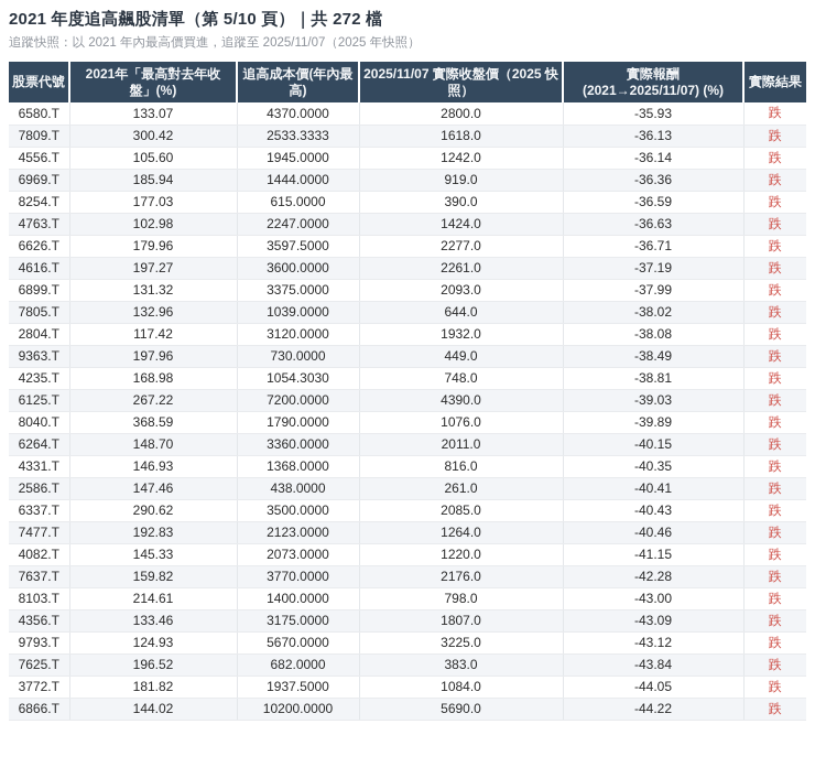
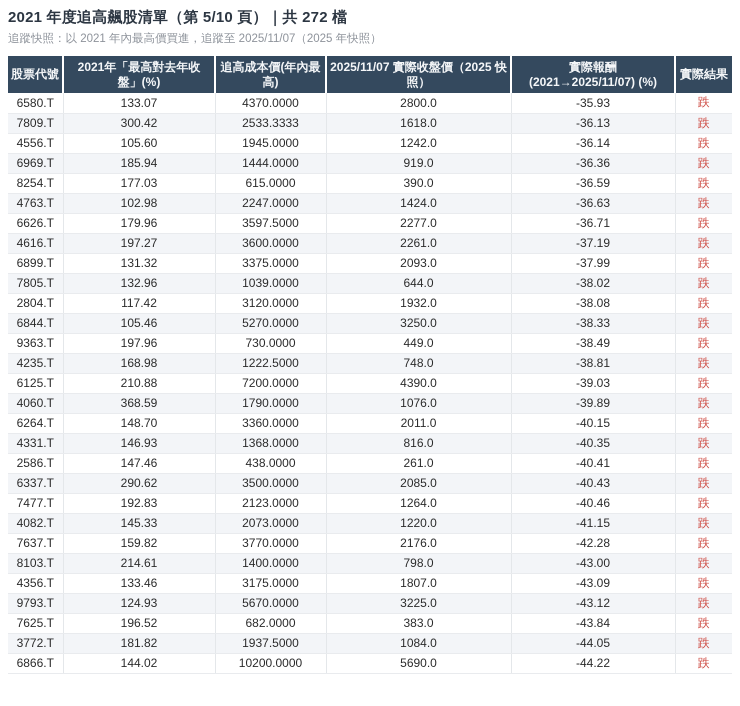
  2021 年度追高飆股清單（第 5/10 頁）｜共 272 檔
  追蹤快照：以 2021 年內最高價買進，追蹤至 2025/11/07（2025 年快照）
  股票代號	2021年「最高對去年收盤」(%)	追高成本價(年內最高)	2025/11/07 實際收盤價（2025 快照）	實際報酬 (2021→2025/11/07) (%)	實際結果
  6580.T	133.07	4370.0000	2800.0	-35.93	跌
  7809.T	300.42	2533.3333	1618.0	-36.13	跌
  4556.T	105.60	1945.0000	1242.0	-36.14	跌
  6969.T	185.94	1444.0000	919.0	-36.36	跌
  8254.T	177.03	615.0000	390.0	-36.59	跌
  4763.T	102.98	2247.0000	1424.0	-36.63	跌
  6626.T	179.96	3597.5000	2277.0	-36.71	跌
  4616.T	197.27	3600.0000	2261.0	-37.19	跌
  6899.T	131.32	3375.0000	2093.0	-37.99	跌
  7805.T	132.96	1039.0000	644.0	-38.02	跌
  2804.T	117.42	3120.0000	1932.0	-38.08	跌
+ 6844.T	105.46	5270.0000	3250.0	-38.33	跌
  9363.T	197.96	730.0000	449.0	-38.49	跌
- 4235.T	168.98	1054.3030	748.0	-38.81	跌
+ 4235.T	168.98	1222.5000	748.0	-38.81	跌
- 6125.T	267.22	7200.0000	4390.0	-39.03	跌
+ 6125.T	210.88	7200.0000	4390.0	-39.03	跌
- 8040.T	368.59	1790.0000	1076.0	-39.89	跌
+ 4060.T	368.59	1790.0000	1076.0	-39.89	跌
  6264.T	148.70	3360.0000	2011.0	-40.15	跌
  4331.T	146.93	1368.0000	816.0	-40.35	跌
  2586.T	147.46	438.0000	261.0	-40.41	跌
  6337.T	290.62	3500.0000	2085.0	-40.43	跌
  7477.T	192.83	2123.0000	1264.0	-40.46	跌
  4082.T	145.33	2073.0000	1220.0	-41.15	跌
  7637.T	159.82	3770.0000	2176.0	-42.28	跌
  8103.T	214.61	1400.0000	798.0	-43.00	跌
  4356.T	133.46	3175.0000	1807.0	-43.09	跌
  9793.T	124.93	5670.0000	3225.0	-43.12	跌
  7625.T	196.52	682.0000	383.0	-43.84	跌
  3772.T	181.82	1937.5000	1084.0	-44.05	跌
  6866.T	144.02	10200.0000	5690.0	-44.22	跌
